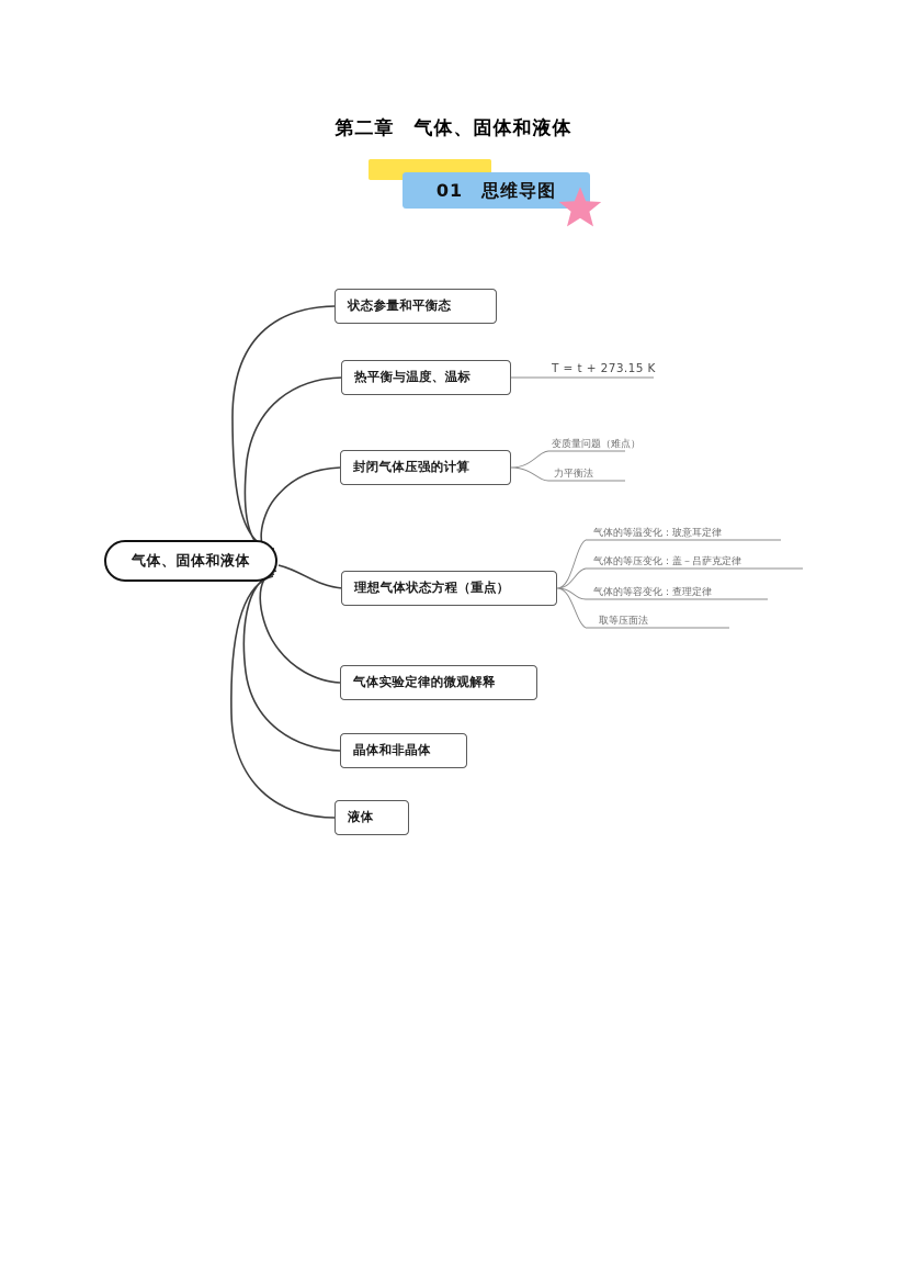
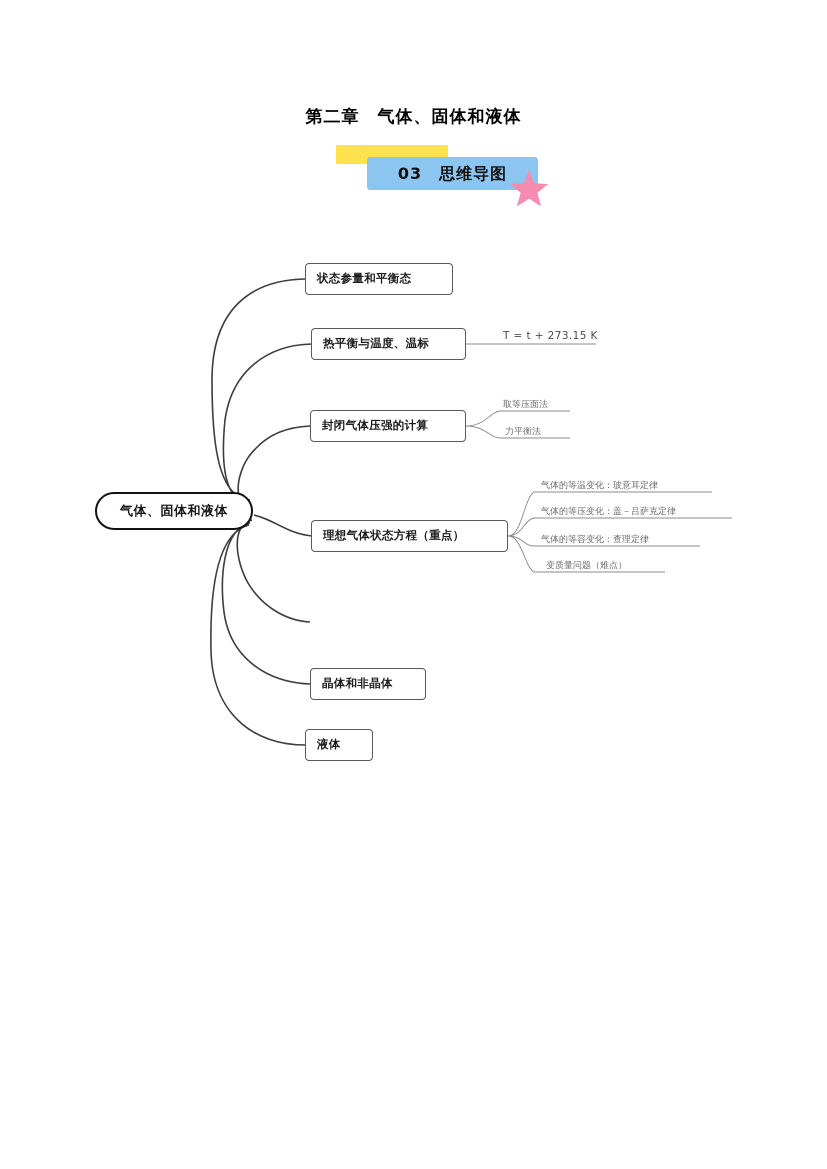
  第二章 气体、固体和液体
- 01 思维导图
+ 03 思维导图
  气体、固体和液体
  状态参量和平衡态
  热平衡与温度、温标
  封闭气体压强的计算
  理想气体状态方程（重点）
- 气体实验定律的微观解释
  晶体和非晶体
  液体
  T = t + 273.15 K
- 变质量问题（难点）
+ 取等压面法
  力平衡法
  气体的等温变化：玻意耳定律
  气体的等压变化：盖－吕萨克定律
  气体的等容变化：查理定律
- 取等压面法
+ 变质量问题（难点）
